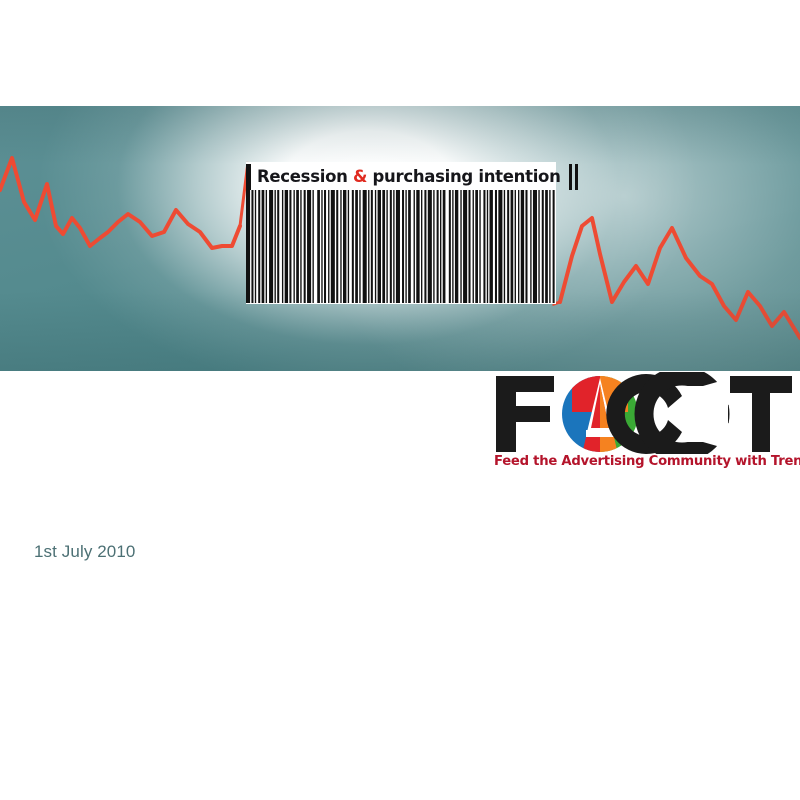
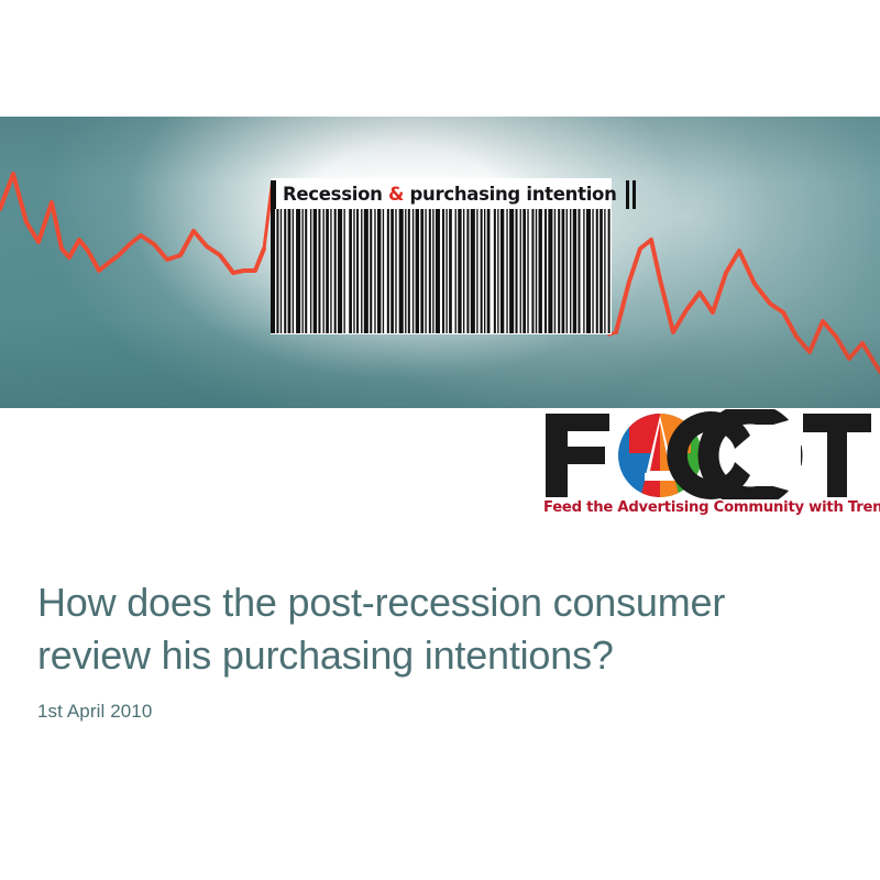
  Recession & purchasing intention
  Feed the Advertising Community with Tren
+ How does the post-recession consumer review his purchasing intentions?
- 1st July 2010
+ 1st April 2010
